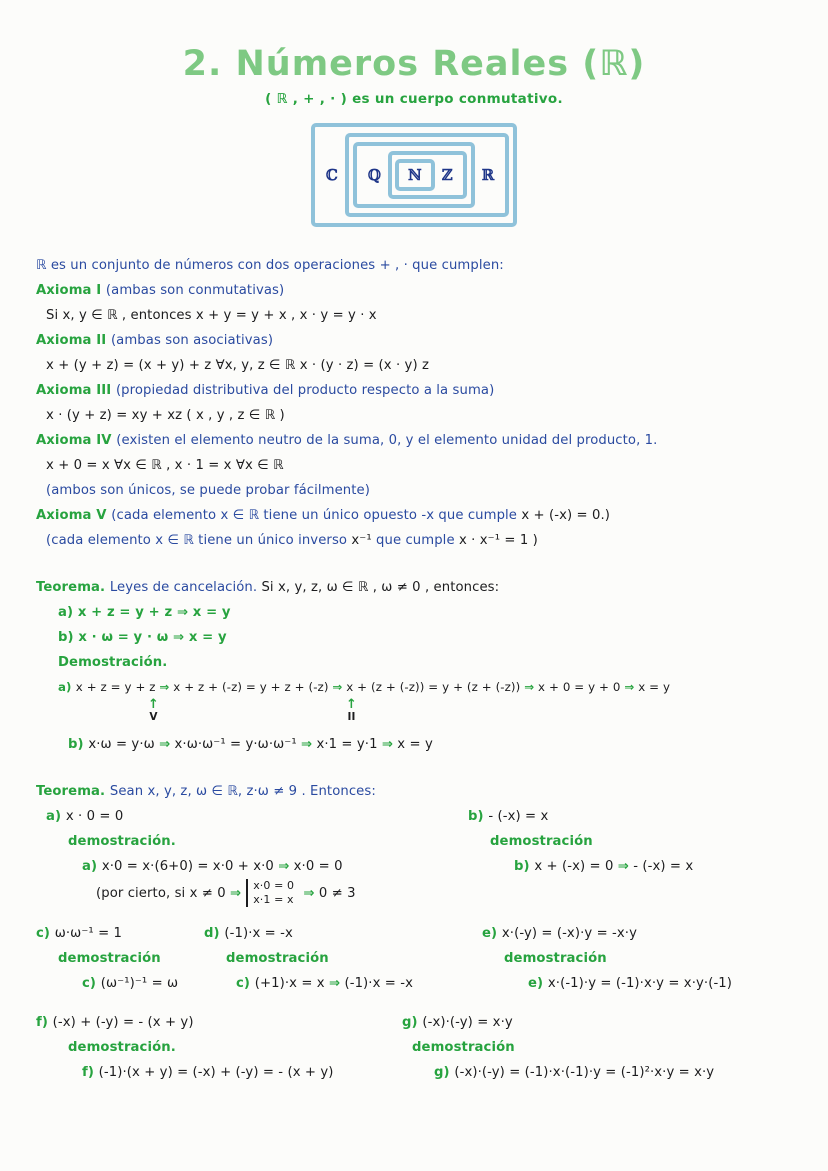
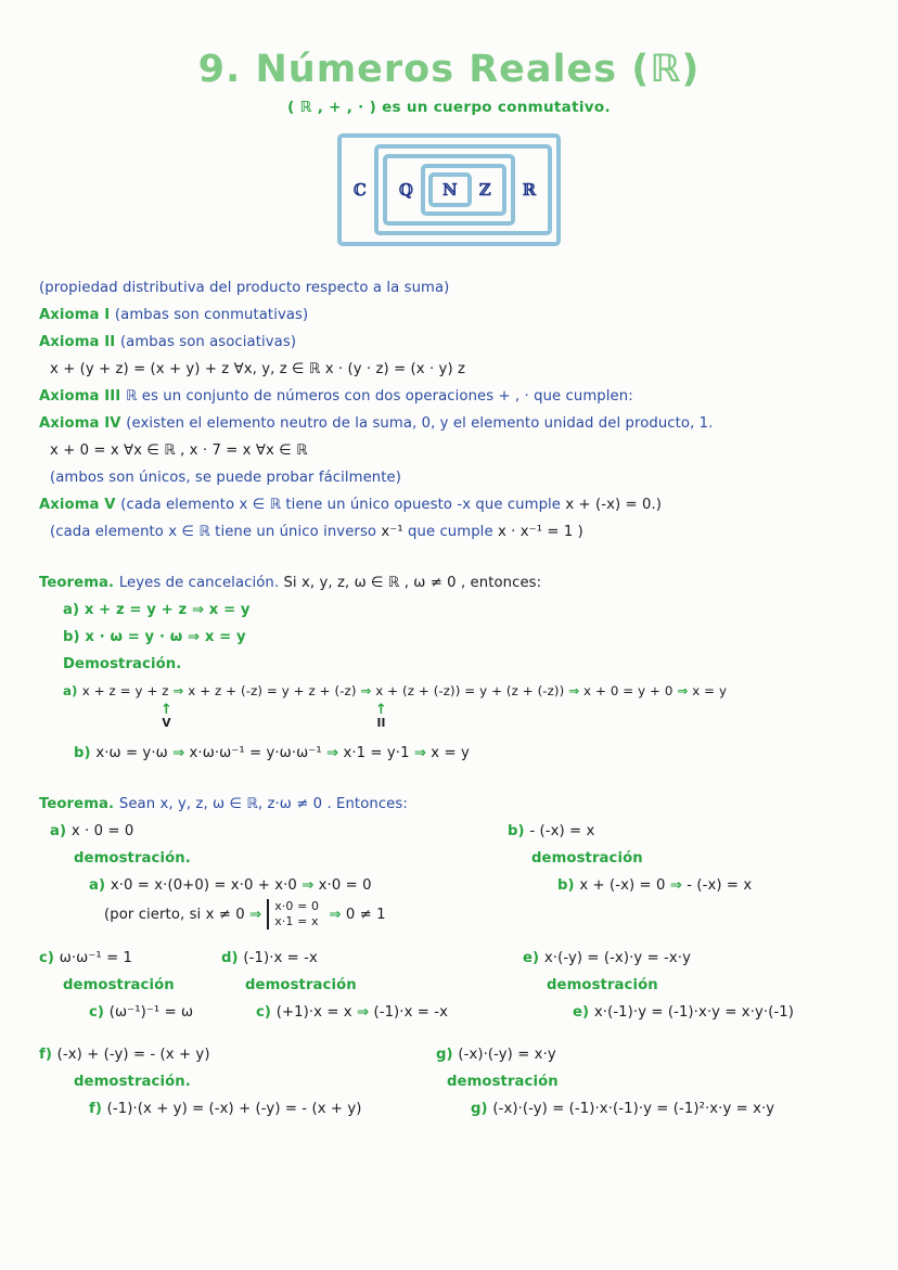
- 2. Números Reales (ℝ)
+ 9. Números Reales (ℝ)
  ( ℝ , + , · ) es un cuerpo conmutativo.
  ℂ
  ℚ
  ℕ
  ℤ
  ℝ
- ℝ es un conjunto de números con dos operaciones + , · que cumplen:
+ (propiedad distributiva del producto respecto a la suma)
  Axioma I (ambas son conmutativas)
- Si x, y ∈ ℝ , entonces x + y = y + x , x · y = y · x
  Axioma II (ambas son asociativas)
  x + (y + z) = (x + y) + z ∀x, y, z ∈ ℝ x · (y · z) = (x · y) z
- Axioma III (propiedad distributiva del producto respecto a la suma)
+ Axioma III ℝ es un conjunto de números con dos operaciones + , · que cumplen:
- x · (y + z) = xy + xz ( x , y , z ∈ ℝ )
  Axioma IV (existen el elemento neutro de la suma, 0, y el elemento unidad del producto, 1.
- x + 0 = x ∀x ∈ ℝ , x · 1 = x ∀x ∈ ℝ
+ x + 0 = x ∀x ∈ ℝ , x · 7 = x ∀x ∈ ℝ
  (ambos son únicos, se puede probar fácilmente)
  Axioma V (cada elemento x ∈ ℝ tiene un único opuesto -x que cumple x + (-x) = 0.)
  (cada elemento x ∈ ℝ tiene un único inverso x⁻¹ que cumple x · x⁻¹ = 1 )
  Teorema. Leyes de cancelación. Si x, y, z, ω ∈ ℝ , ω ≠ 0 , entonces:
  a) x + z = y + z ⇒ x = y
  b) x · ω = y · ω ⇒ x = y
  Demostración.
  a) x + z = y + z ⇒ x + z + (-z) = y + z + (-z) ⇒ x + (z + (-z)) = y + (z + (-z)) ⇒ x + 0 = y + 0 ⇒ x = y
  ↑
  V
  ↑
  II
  b) x·ω = y·ω ⇒ x·ω·ω⁻¹ = y·ω·ω⁻¹ ⇒ x·1 = y·1 ⇒ x = y
- Teorema. Sean x, y, z, ω ∈ ℝ, z·ω ≠ 9 . Entonces:
+ Teorema. Sean x, y, z, ω ∈ ℝ, z·ω ≠ 0 . Entonces:
  a) x · 0 = 0
  demostración.
- a) x·0 = x·(6+0) = x·0 + x·0 ⇒ x·0 = 0
+ a) x·0 = x·(0+0) = x·0 + x·0 ⇒ x·0 = 0
  (por cierto, si x ≠ 0 ⇒
  x·0 = 0
  x·1 = x
- ⇒ 0 ≠ 3
+ ⇒ 0 ≠ 1
  b) - (-x) = x
  demostración
  b) x + (-x) = 0 ⇒ - (-x) = x
  c) ω·ω⁻¹ = 1
  demostración
  c) (ω⁻¹)⁻¹ = ω
  d) (-1)·x = -x
  demostración
  c) (+1)·x = x ⇒ (-1)·x = -x
  e) x·(-y) = (-x)·y = -x·y
  demostración
  e) x·(-1)·y = (-1)·x·y = x·y·(-1)
  f) (-x) + (-y) = - (x + y)
  demostración.
  f) (-1)·(x + y) = (-x) + (-y) = - (x + y)
  g) (-x)·(-y) = x·y
  demostración
  g) (-x)·(-y) = (-1)·x·(-1)·y = (-1)²·x·y = x·y
